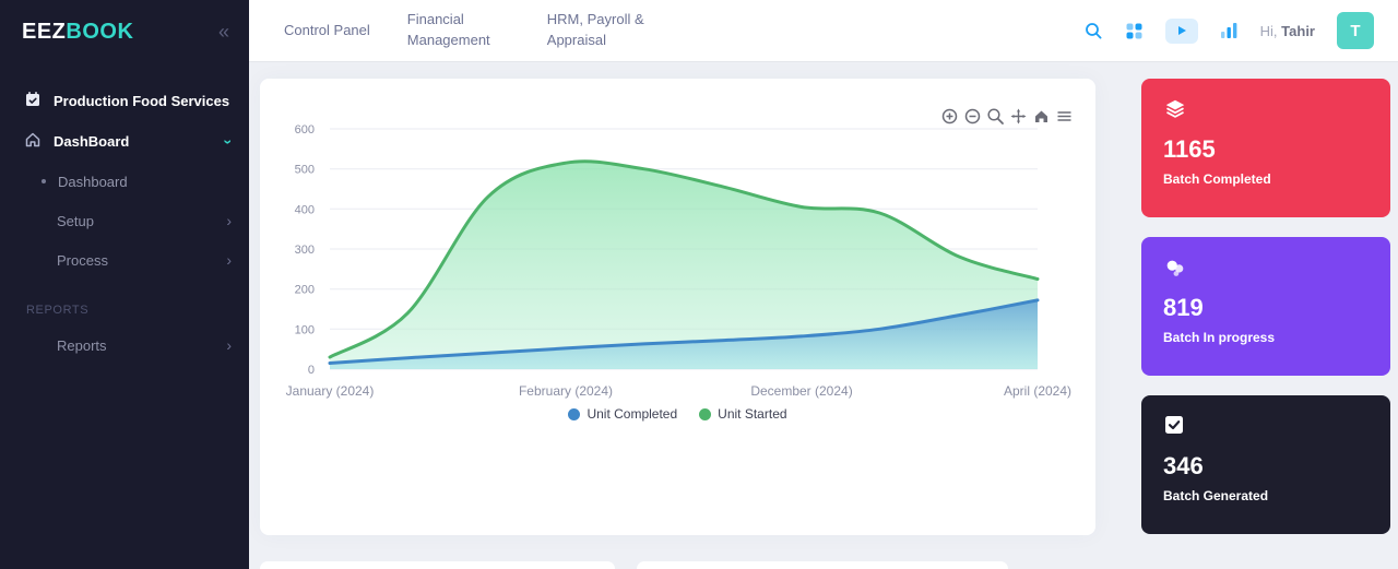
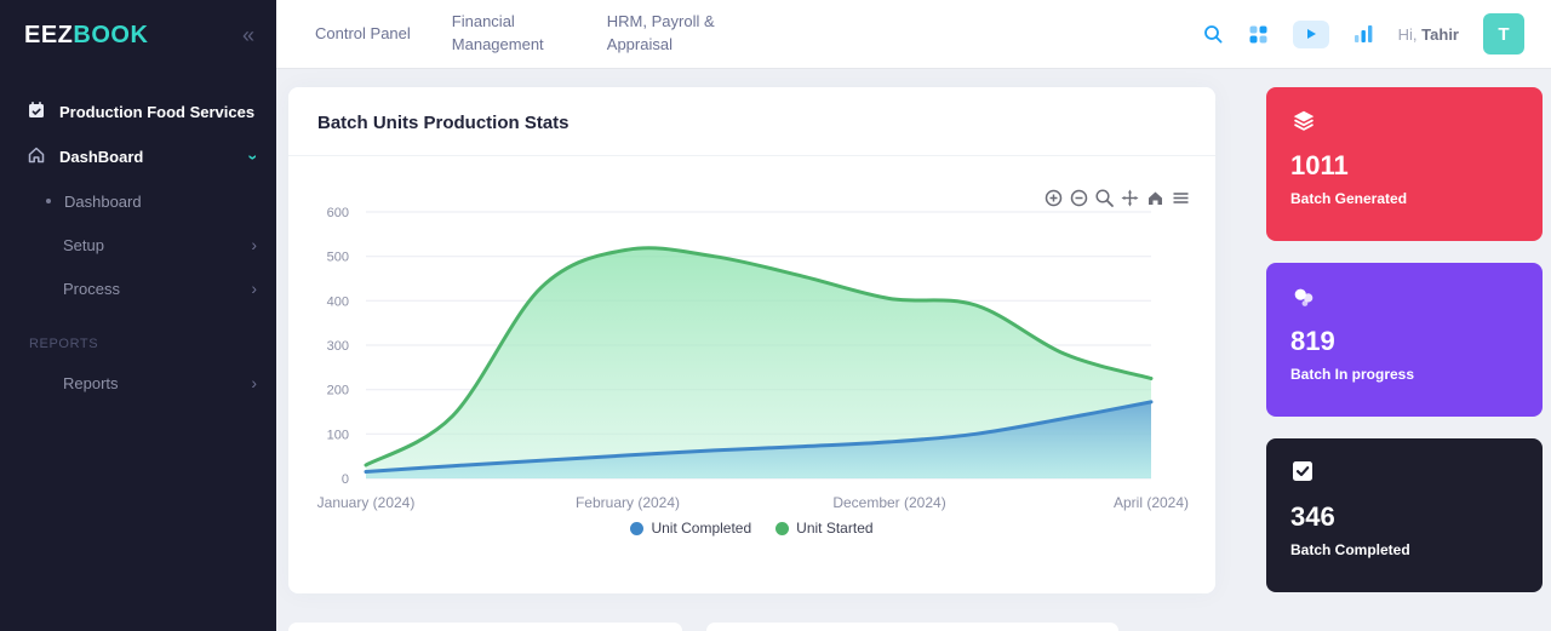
  EEZBOOK
  «
  Production Food Services
  DashBoard
  Dashboard
  Setup
  ›
  Process
  ›
  REPORTS
  Reports
  ›
  Control Panel
  Financial Management
  HRM, Payroll & Appraisal
  Hi, Tahir
  T
+ Batch Units Production Stats
  0
  100
  200
  300
  400
  500
  600
  January (2024)
  February (2024)
  December (2024)
  April (2024)
  Unit Completed
  Unit Started
- 1165
+ 1011
- Batch Completed
+ Batch Generated
  819
  Batch In progress
  346
- Batch Generated
+ Batch Completed
